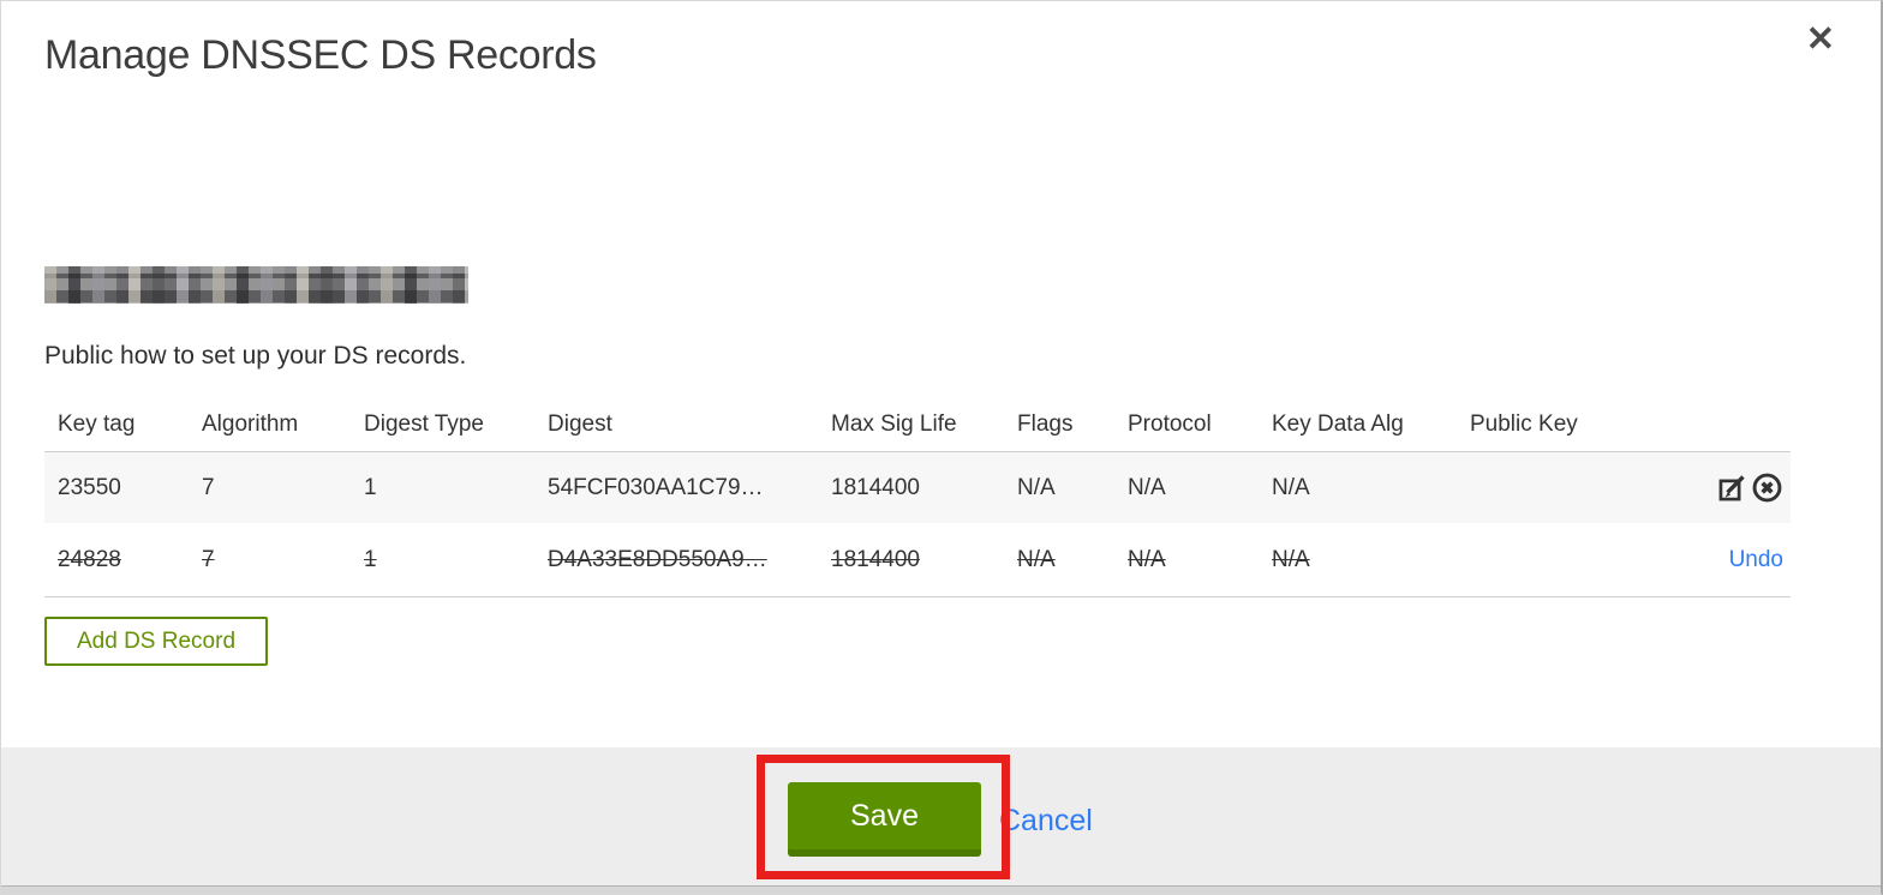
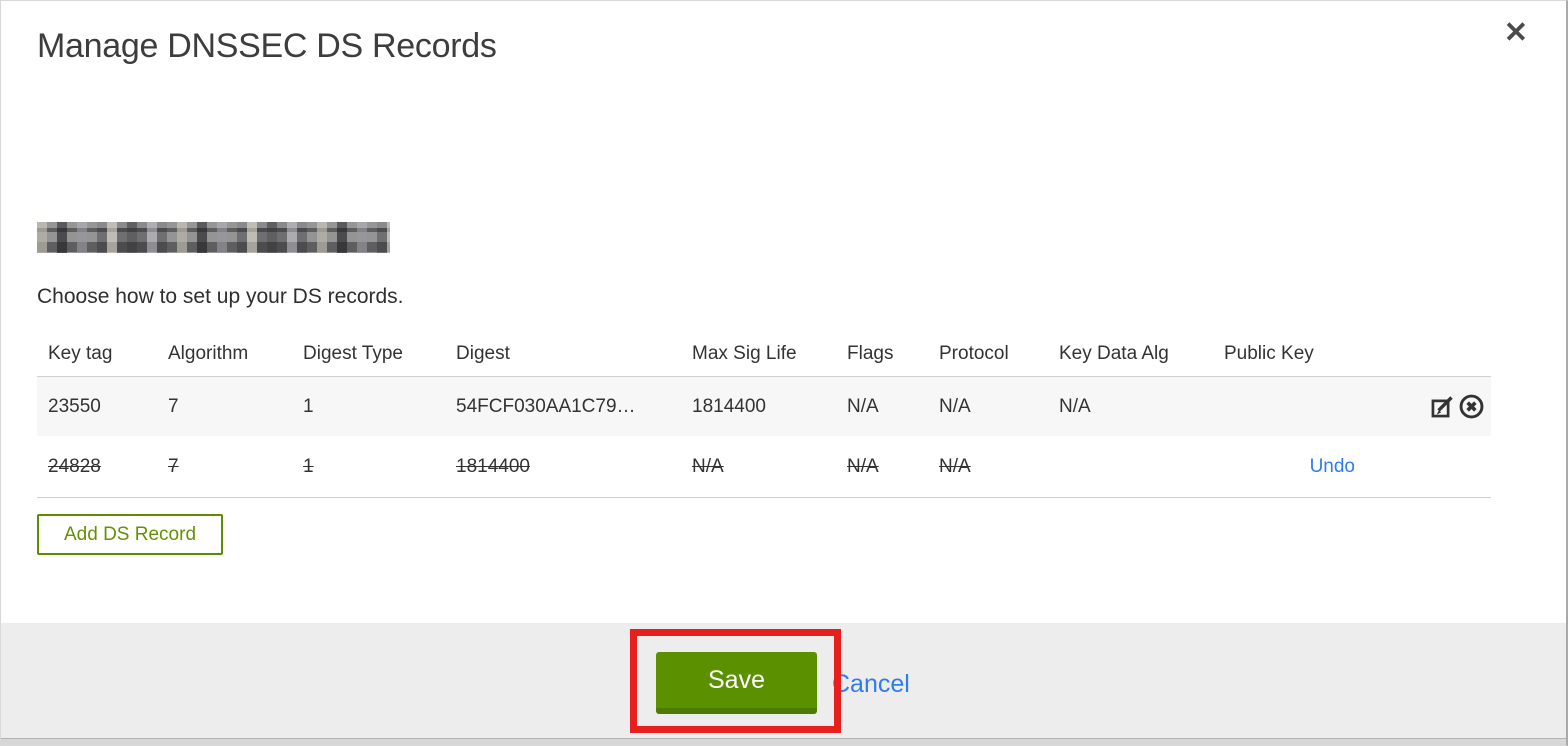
  Manage DNSSEC DS Records
  ✕
- Public how to set up your DS records.
+ Choose how to set up your DS records.
  Key tag
  Algorithm
  Digest Type
  Digest
  Max Sig Life
  Flags
  Protocol
  Key Data Alg
  Public Key
  23550
  7
  1
  54FCF030AA1C79…
  1814400
  N/A
  N/A
  N/A
  24828
  7
  1
- D4A33E8DD550A9…
  1814400
  N/A
  N/A
  N/A
  Undo
  Add DS Record
  Save
  Cancel
